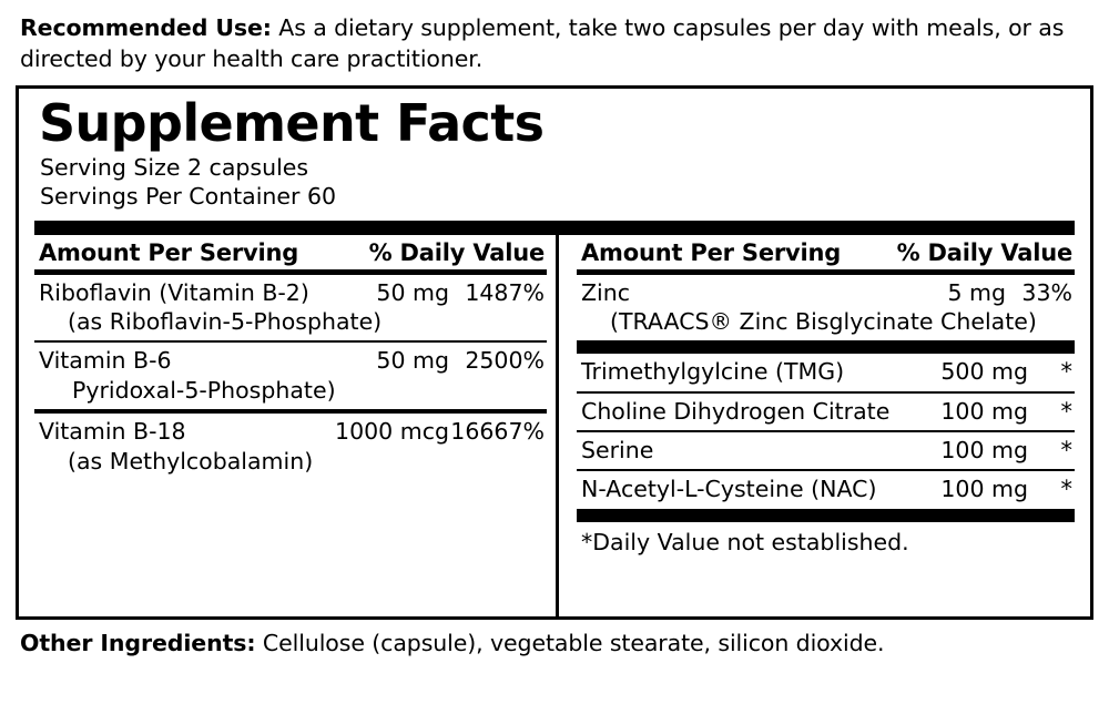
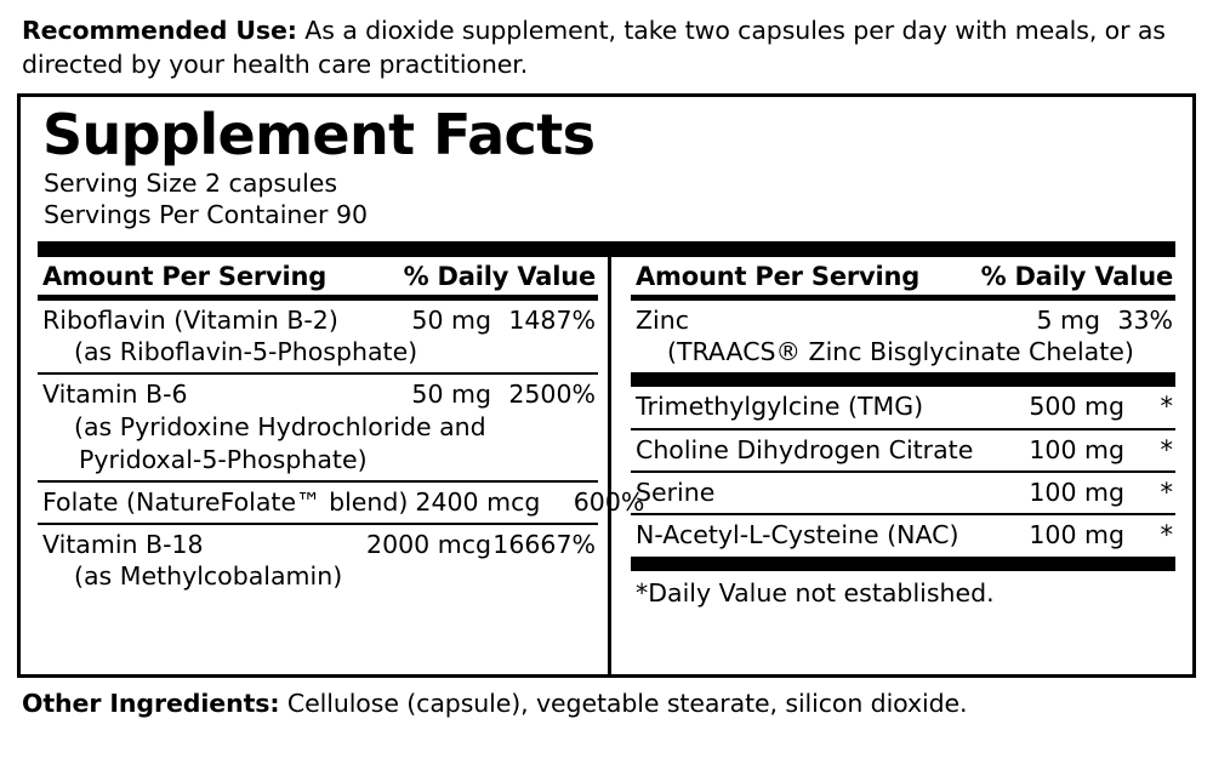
- Recommended Use: As a dietary supplement, take two capsules per day with meals, or as directed by your health care practitioner.
+ Recommended Use: As a dioxide supplement, take two capsules per day with meals, or as directed by your health care practitioner.
  Supplement Facts
  Serving Size 2 capsules
- Servings Per Container 60
+ Servings Per Container 90
  Amount Per Serving
  % Daily Value
  Riboflavin (Vitamin B-2)
  50 mg
  1487%
  (as Riboflavin-5-Phosphate)
  Vitamin B-6
  50 mg
  2500%
+ (as Pyridoxine Hydrochloride and
  Pyridoxal-5-Phosphate)
+ Folate (NatureFolate™ blend)
+ 2400 mcg
+ 600%
  Vitamin B-18
- 1000 mcg
+ 2000 mcg
  16667%
  (as Methylcobalamin)
  Amount Per Serving
  % Daily Value
  Zinc
  5 mg
  33%
  (TRAACS® Zinc Bisglycinate Chelate)
  Trimethylgylcine (TMG)
  500 mg
  *
  Choline Dihydrogen Citrate
  100 mg
  *
  Serine
  100 mg
  *
  N-Acetyl-L-Cysteine (NAC)
  100 mg
  *
  *Daily Value not established.
  Other Ingredients: Cellulose (capsule), vegetable stearate, silicon dioxide.
